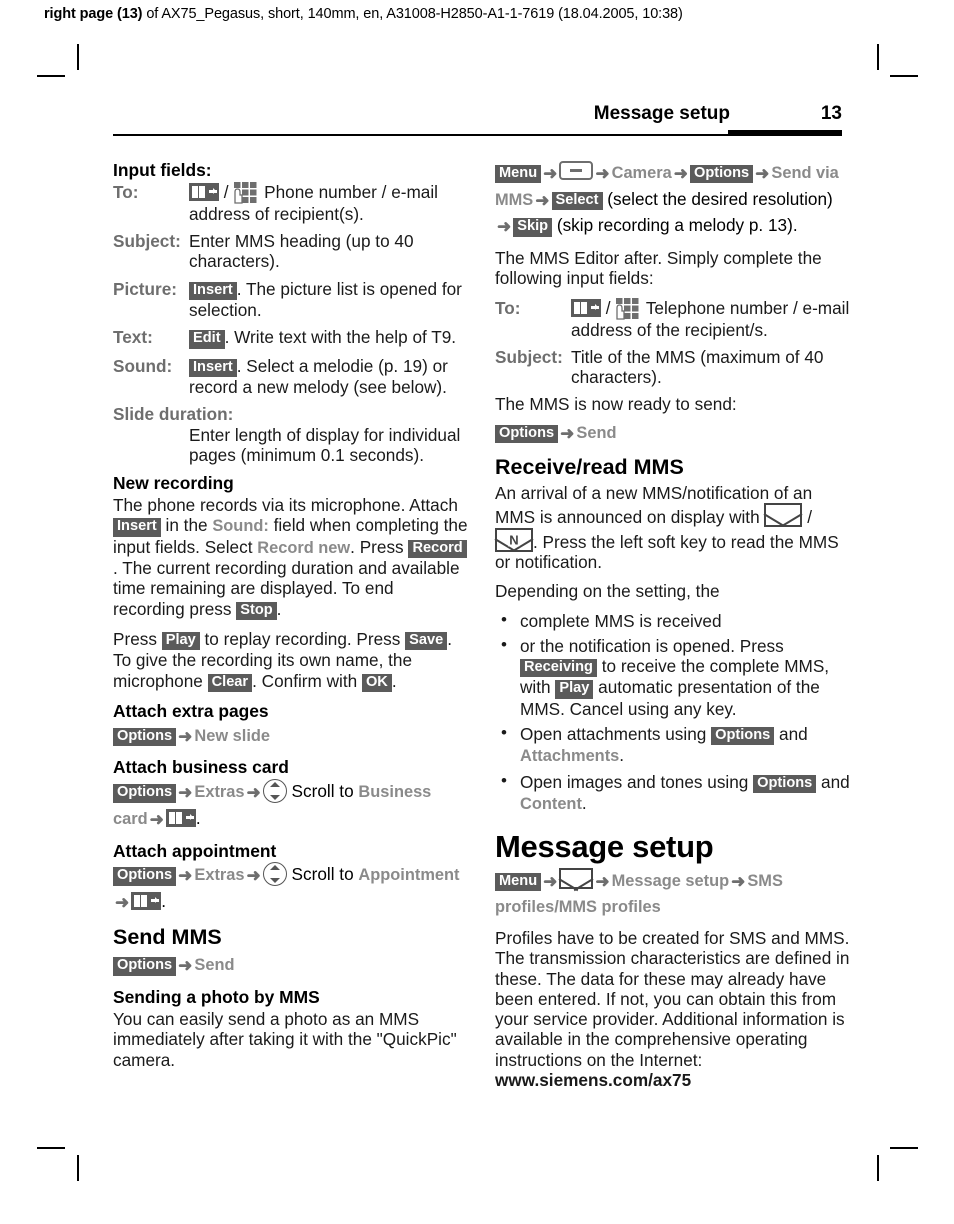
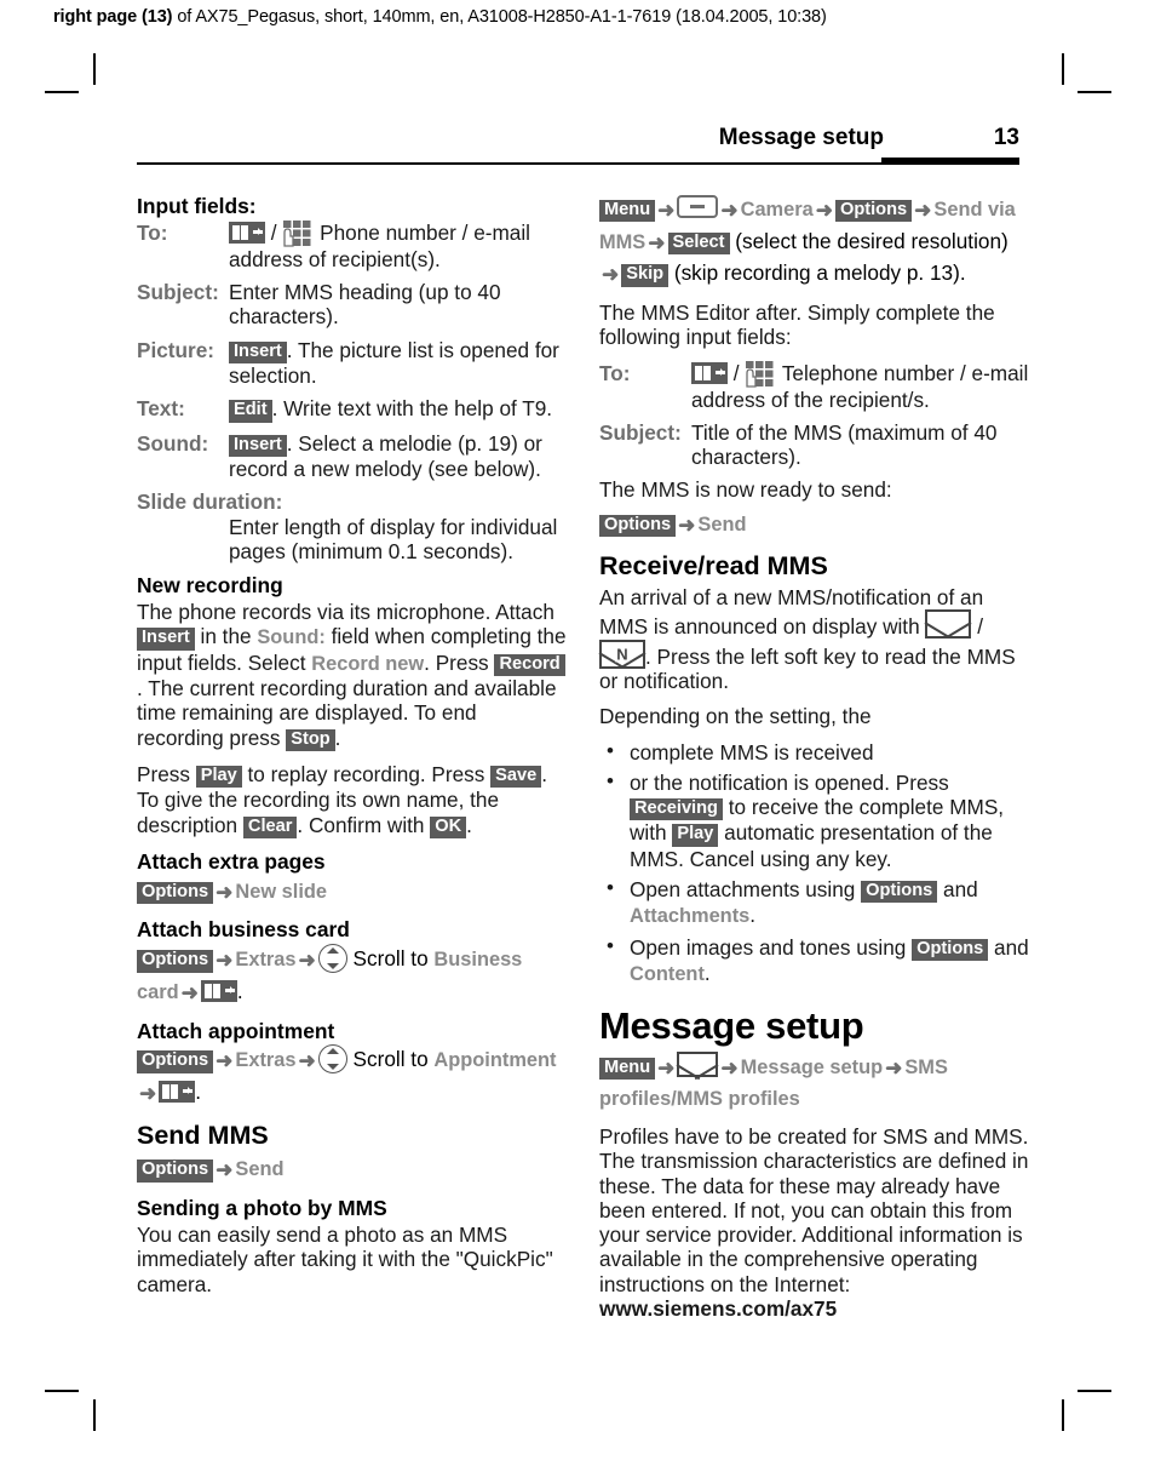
  right page (13) of AX75_Pegasus, short, 140mm, en, A31008-H2850-A1-1-7619 (18.04.2005, 10:38)
  Message setup
  13
  Input fields:
  To:
  / Phone number / e-mail address of recipient(s).
  Subject:
  Enter MMS heading (up to 40 characters).
  Picture:
  Insert . The picture list is opened for selection.
  Text:
  Edit . Write text with the help of T9.
  Sound:
  Insert . Select a melodie (p. 19) or record a new melody (see below).
  Slide duration:
  Enter length of display for individual pages (minimum 0.1 seconds).
  New recording
  The phone records via its microphone. Attach Insert in the Sound: field when completing the input fields. Select Record new. Press Record. The current recording duration and available time remaining are displayed. To end recording press Stop .
- Press Play to replay recording. Press Save . To give the recording its own name, the microphone Clear . Confirm with OK .
+ Press Play to replay recording. Press Save . To give the recording its own name, the description Clear . Confirm with OK .
  Attach extra pages
  Options ➜New slide
  Attach business card
  Options ➜Extras➜ Scroll to Business card➜ .
  Attach appointment
  Options ➜Extras➜ Scroll to Appointment➜ .
  Send MMS
  Options ➜Send
  Sending a photo by MMS
  You can easily send a photo as an MMS immediately after taking it with the "QuickPic" camera.
  Menu ➜ ➜Camera➜ Options ➜Send via MMS➜ Select (select the desired resolution) ➜ Skip (skip recording a melody p. 13).
  The MMS Editor after. Simply complete the following input fields:
  To:
  / Telephone number / e-mail address of the recipient/s.
  Subject:
  Title of the MMS (maximum of 40 characters).
  The MMS is now ready to send:
  Options ➜Send
  Receive/read MMS
  An arrival of a new MMS/notification of an MMS is announced on display with /
  N
  . Press the left soft key to read the MMS or notification.
  Depending on the setting, the
  complete MMS is received
  or the notification is opened. Press Receiving to receive the complete MMS, with Play automatic presentation of the MMS. Cancel using any key.
  Open attachments using Options and Attachments.
  Open images and tones using Options and Content.
  Message setup
  Menu ➜ ➜Message setup➜SMS profiles/MMS profiles
  Profiles have to be created for SMS and MMS. The transmission characteristics are defined in these. The data for these may already have been entered. If not, you can obtain this from your service provider. Additional information is available in the comprehensive operating instructions on the Internet: www.siemens.com/ax75
